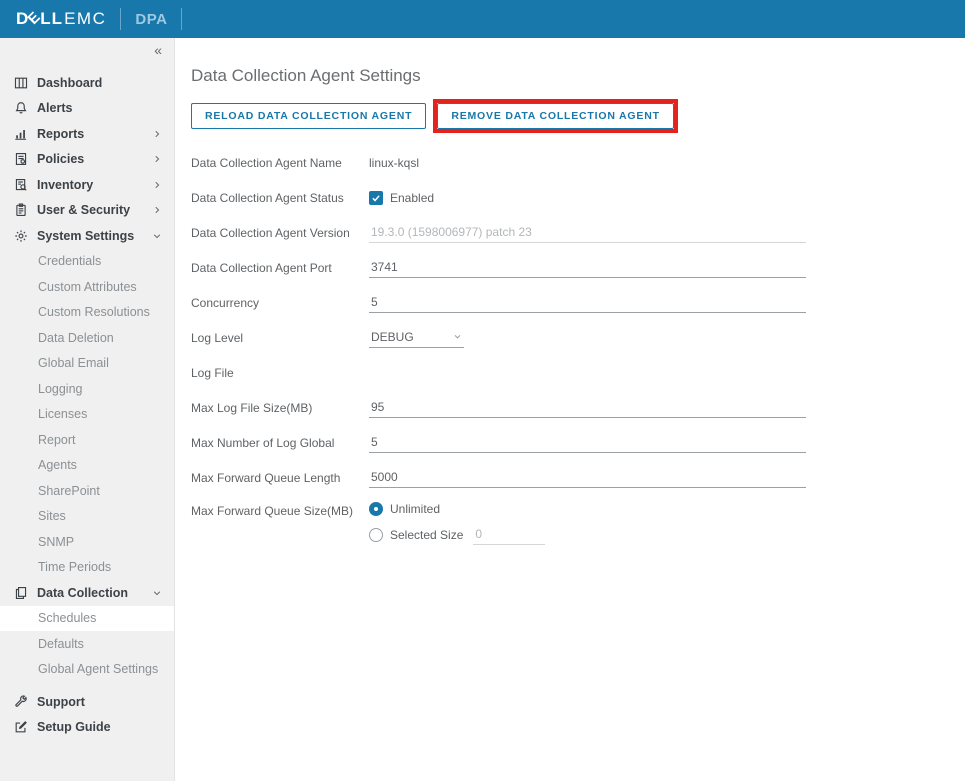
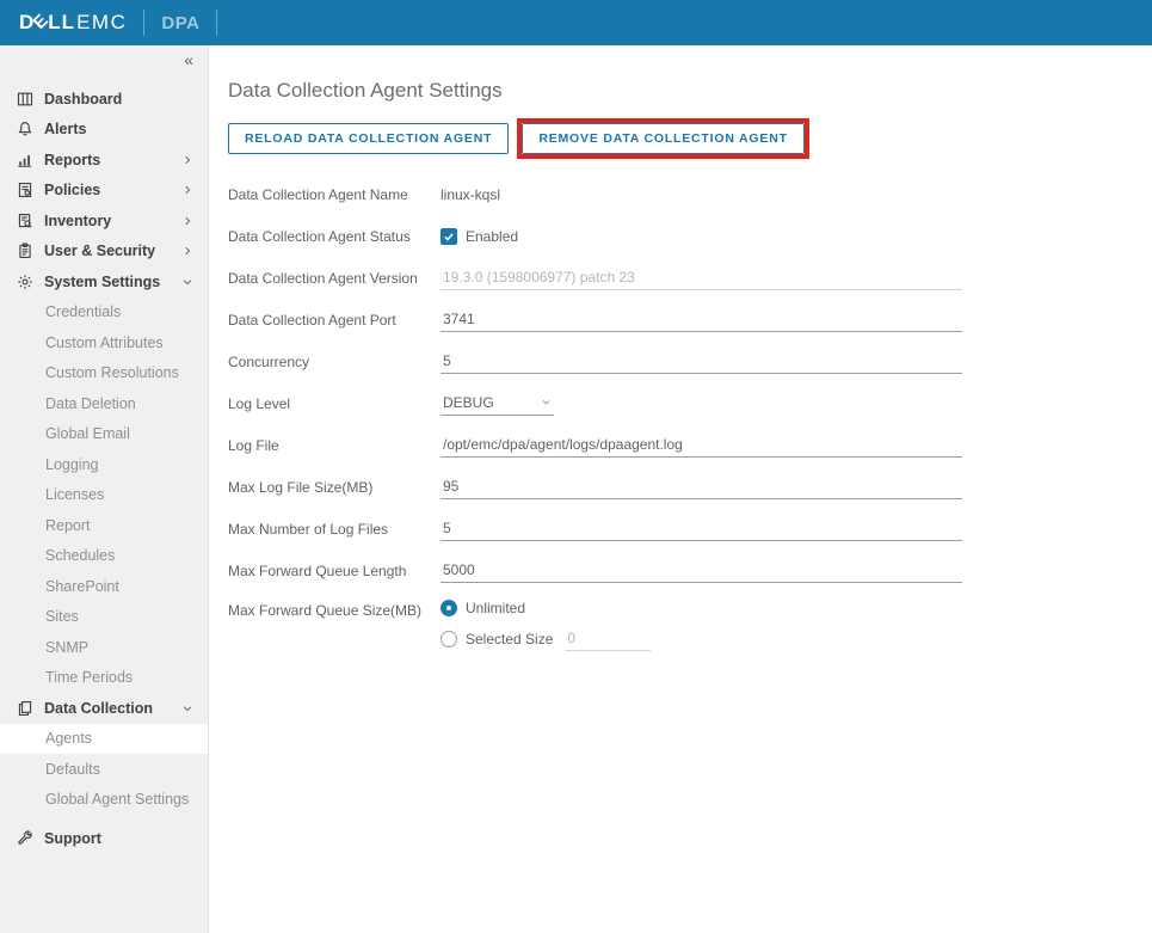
  EMC
  DPA
  «
  Dashboard
  Alerts
  Reports
  Policies
  Inventory
  User & Security
  System Settings
  Credentials
  Custom Attributes
  Custom Resolutions
  Data Deletion
  Global Email
  Logging
  Licenses
  Report
- Agents
+ Schedules
  SharePoint
  Sites
  SNMP
  Time Periods
  Data Collection
- Schedules
+ Agents
  Defaults
  Global Agent Settings
  Support
- Setup Guide
  Data Collection Agent Settings
  RELOAD DATA COLLECTION AGENT
  REMOVE DATA COLLECTION AGENT
  Data Collection Agent Name
  linux-kqsl
  Data Collection Agent Status
  Enabled
  Data Collection Agent Version
  19.3.0 (1598006977) patch 23
  Data Collection Agent Port
  3741
  Concurrency
  5
  Log Level
  DEBUG
  Log File
+ /opt/emc/dpa/agent/logs/dpaagent.log
  Max Log File Size(MB)
  95
- Max Number of Log Global
+ Max Number of Log Files
  5
  Max Forward Queue Length
  5000
  Max Forward Queue Size(MB)
  Unlimited
  Selected Size
  0
